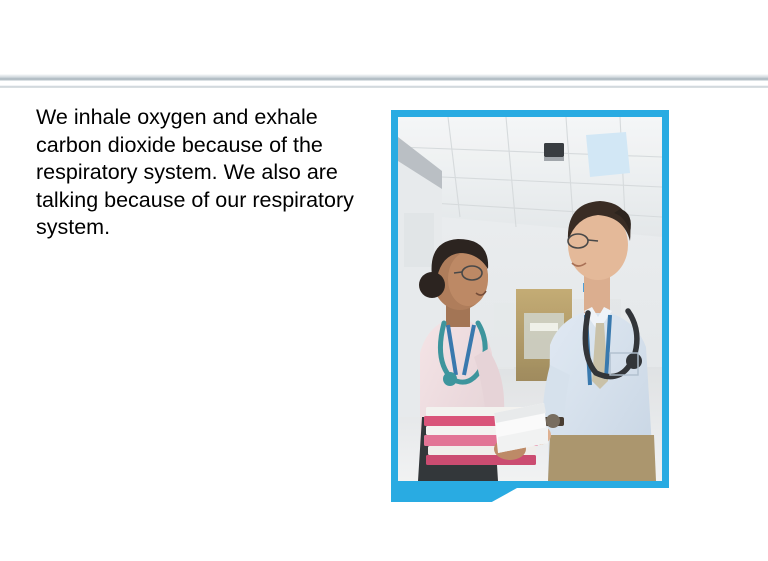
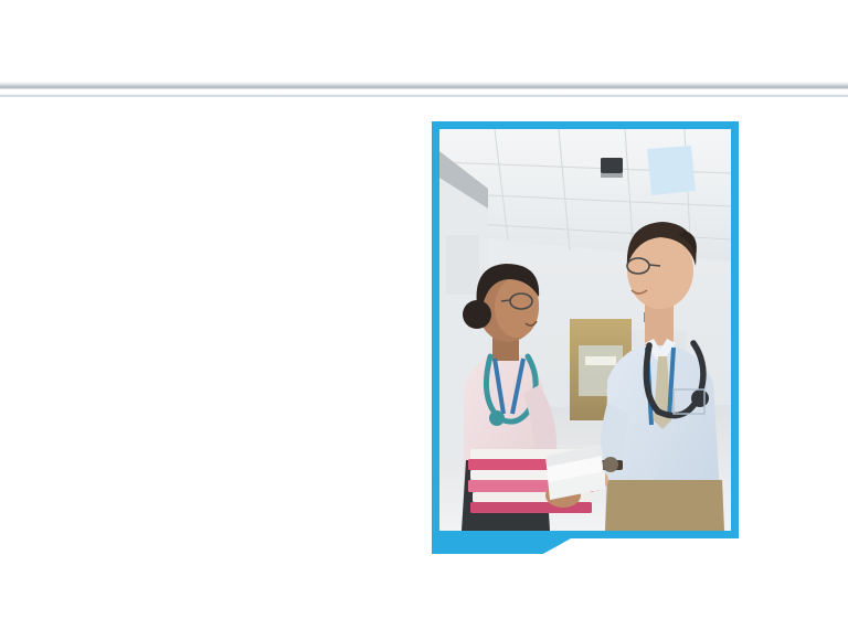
- We inhale oxygen and exhale carbon dioxide because of the respiratory system. We also are talking because of our respiratory system.
